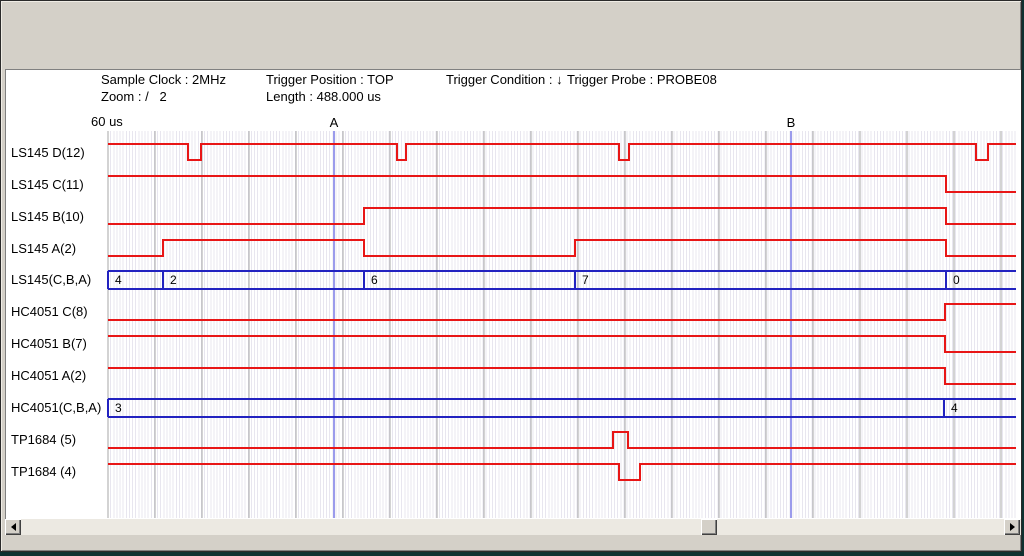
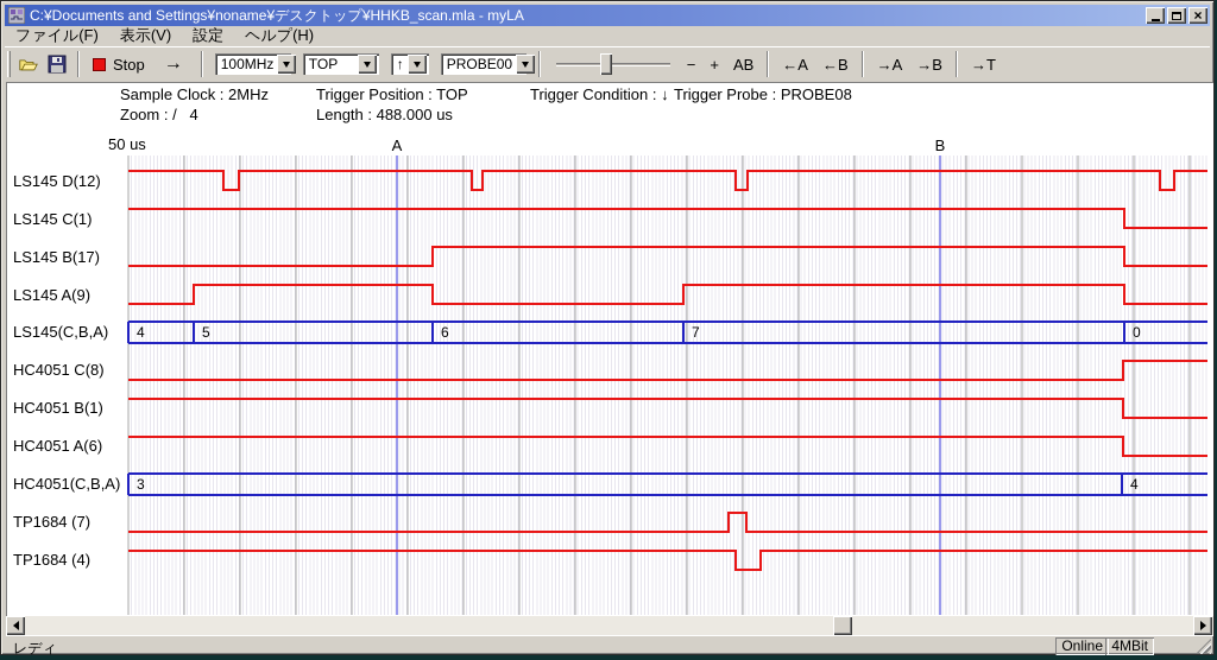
+ C:¥Documents and Settings¥noname¥デスクトップ¥HHKB_scan.mla - myLA
+ ×
+ ファイル(F)
+ 表示(V)
+ 設定
+ ヘルプ(H)
+ Stop
+ →
+ 100MHz
+ TOP
+ ↑
+ PROBE00
+ −
+ +
+ AB
+ ←A
+ ←B
+ →A
+ →B
+ →T
  Sample Clock : 2MHz
  Trigger Position : TOP
  Trigger Condition : ↓
  Trigger Probe : PROBE08
- Zoom : / 2
+ Zoom : / 4
  Length : 488.000 us
- 60 us
+ 50 us
  LS145 D(12)
- LS145 C(11)
+ LS145 C(1)
- LS145 B(10)
+ LS145 B(17)
- LS145 A(2)
+ LS145 A(9)
  LS145(C,B,A)
  HC4051 C(8)
- HC4051 B(7)
+ HC4051 B(1)
- HC4051 A(2)
+ HC4051 A(6)
  HC4051(C,B,A)
- TP1684 (5)
+ TP1684 (7)
  TP1684 (4)
  A
  B
  4
- 2
+ 5
  6
  7
  0
  3
  4
+ レディ
+ Online
+ 4MBit
